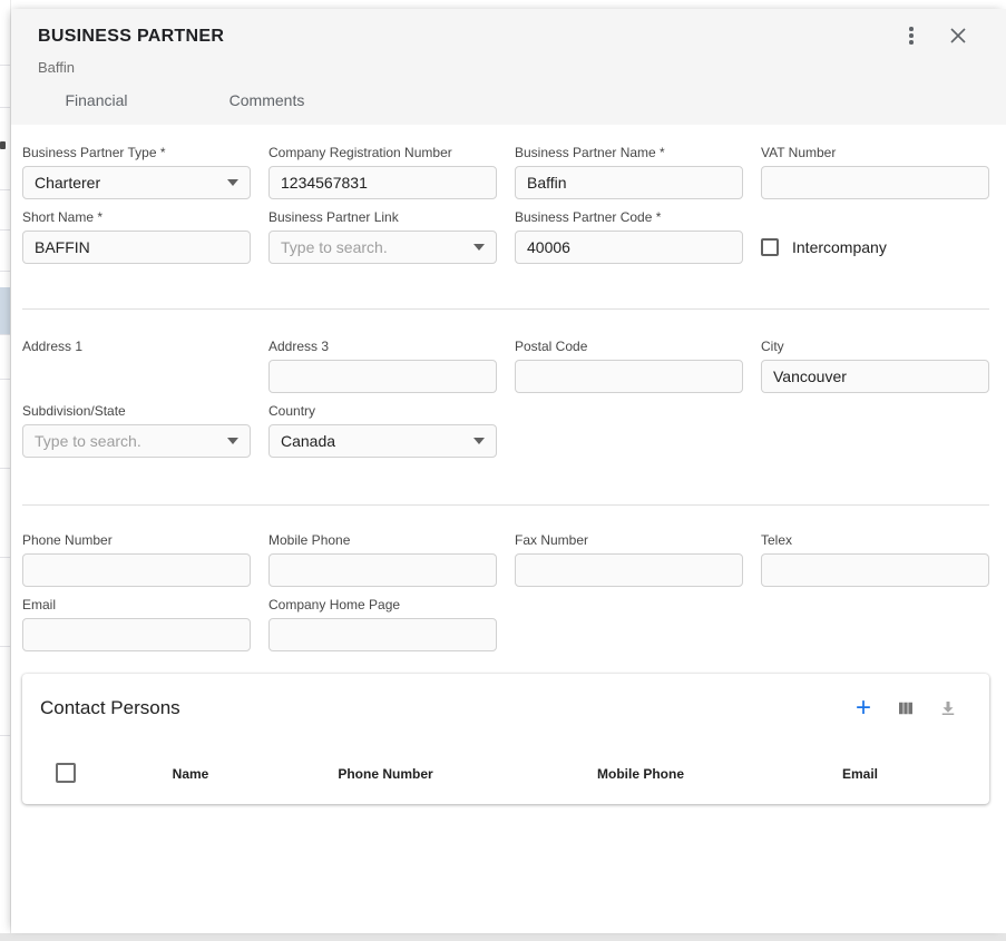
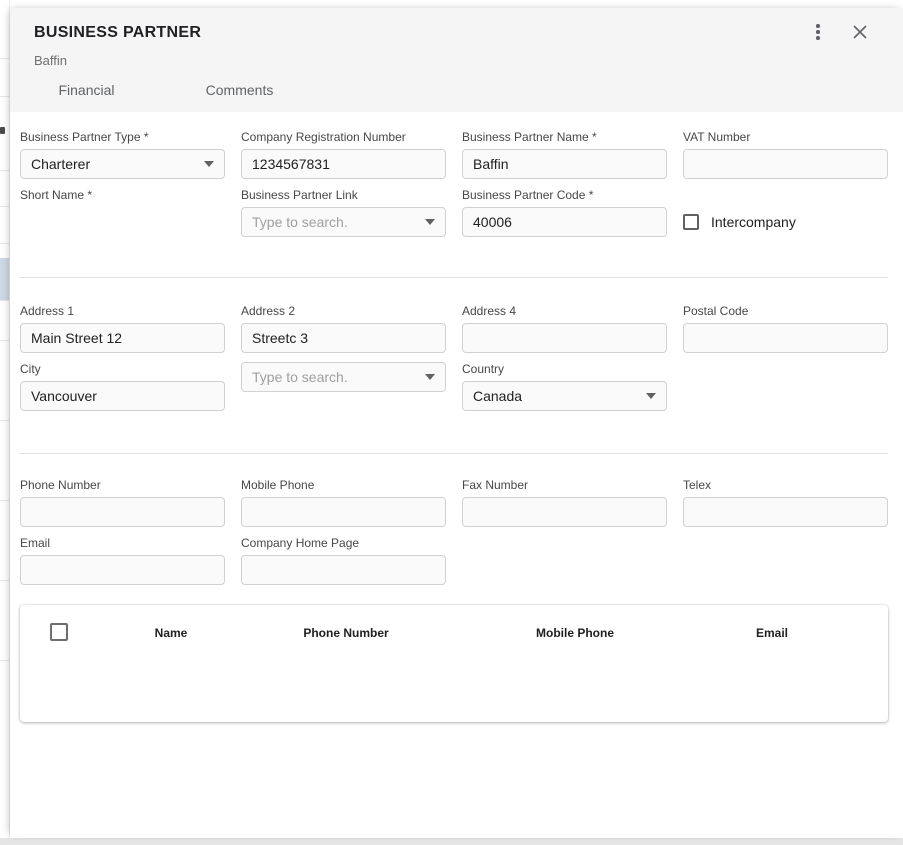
  BUSINESS PARTNER
  Baffin
  Financial
  Comments
  Business Partner Type *
  Charterer
  Company Registration Number
  1234567831
  Business Partner Name *
  Baffin
  VAT Number
  Short Name *
- BAFFIN
  Business Partner Link
  Type to search.
  Business Partner Code *
  40006
  Intercompany
  Address 1
+ Main Street 12
+ Address 2
+ Streetc 3
- Address 3
+ Address 4
  Postal Code
  City
  Vancouver
- Subdivision/State
  Type to search.
  Country
  Canada
  Phone Number
  Mobile Phone
  Fax Number
  Telex
  Email
  Company Home Page
- Contact Persons
- +
  Name
  Phone Number
  Mobile Phone
  Email
